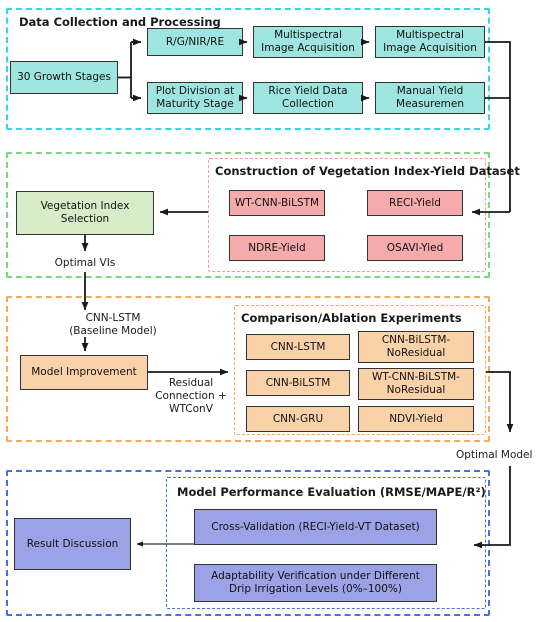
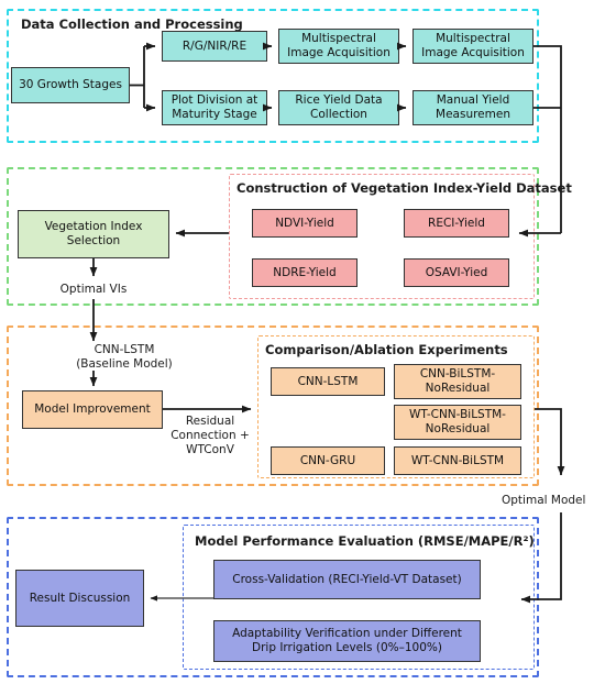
  Data Collection and Processing
  30 Growth Stages
  R/G/NIR/RE
  Multispectral
  Image Acquisition
  Multispectral
  Image Acquisition
  Plot Division at
  Maturity Stage
  Rice Yield Data
  Collection
  Manual Yield
  Measuremen
  Construction of Vegetation Index-Yield Datast
  Vegetation Index
  Selection
  Optimal VIs
- WT-CNN-BiLSTM
+ NDVI-Yield
  RECI-Yield
  NDRE-Yield
  OSAVI-Yied
  Comparison/Ablation Experiments
  CNN-LSTM
  (Baseline Model)
  Model Improvement
  Residual
  Connection +
  WTConV
  CNN-LSTM
  CNN-BiLSTM-
  NoResidual
- CNN-BiLSTM
  WT-CNN-BiLSTM-
  NoResidual
  CNN-GRU
- NDVI-Yield
+ WT-CNN-BiLSTM
  Optimal Model
  Model Performance Evaluation (RMSE/MAPE/R²)
  Result Discussion
  Cross-Validation (RECI-Yield-VT Dataset)
  Adaptability Verification under Different
  Drip Irrigation Levels (0%–100%)
